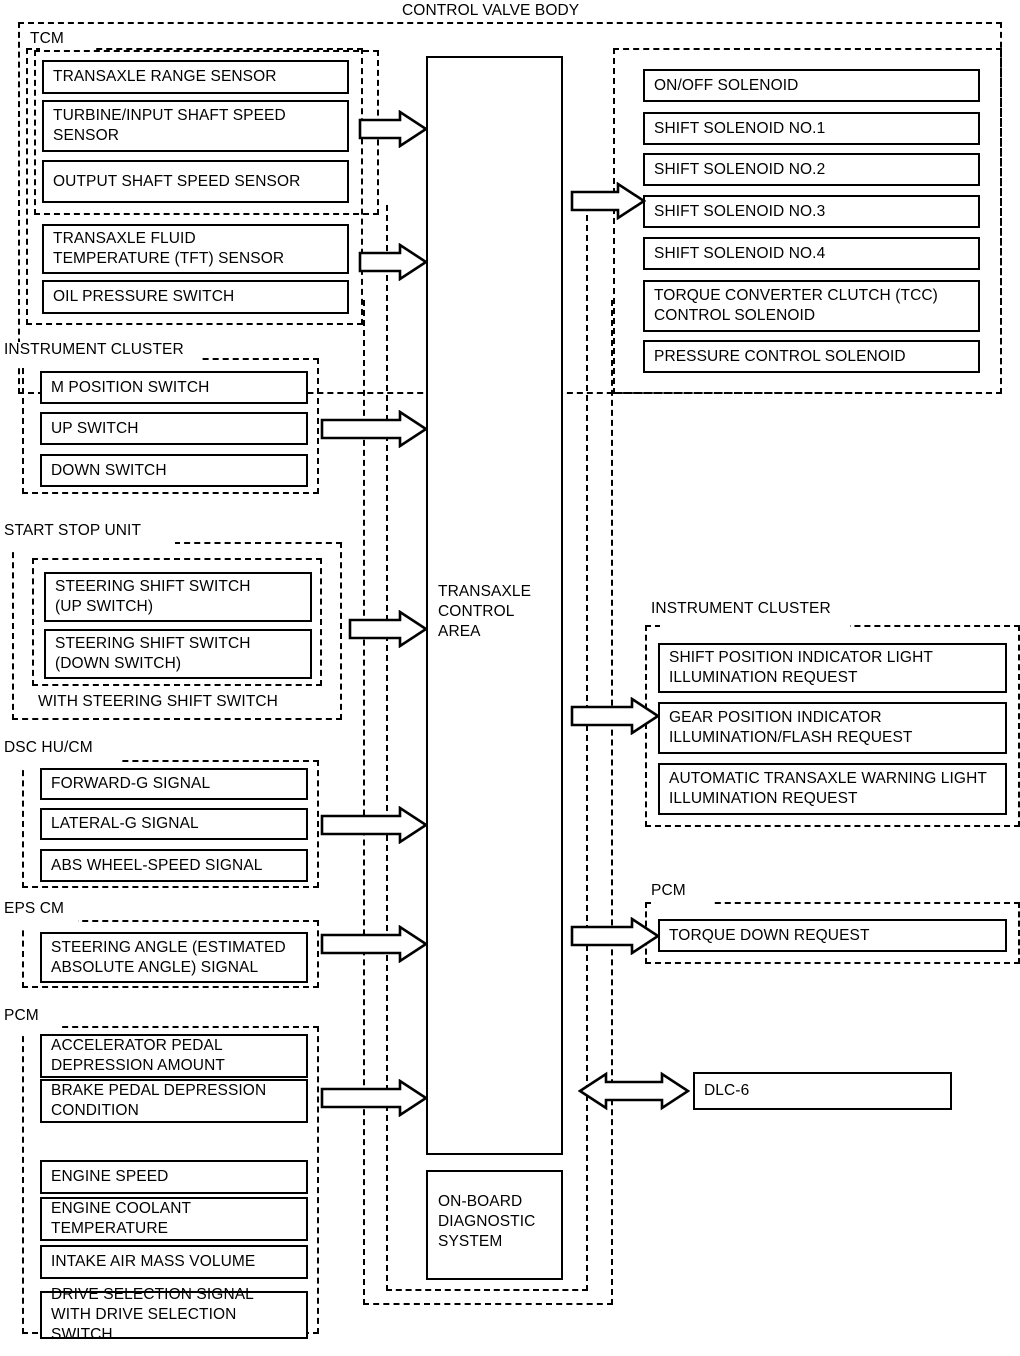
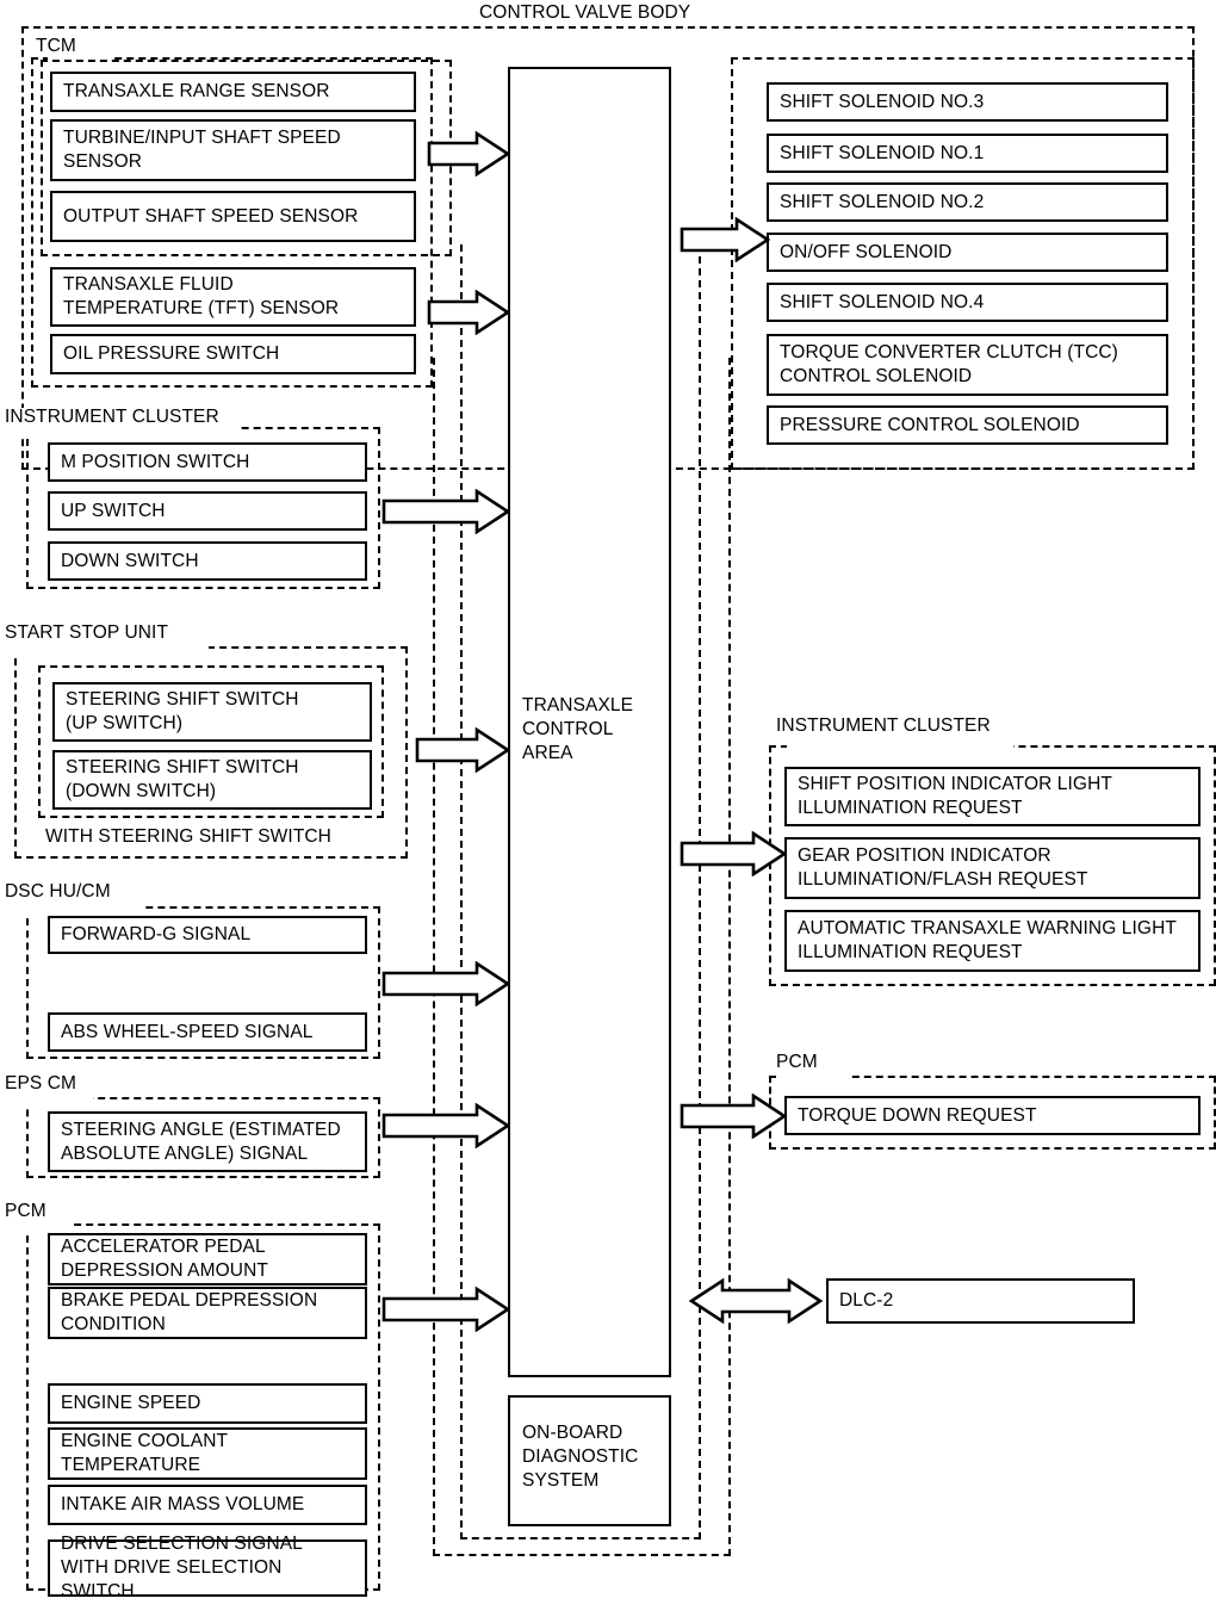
  CONTROL VALVE BODY
  TCM
  TRANSAXLE RANGE SENSOR
  TURBINE/INPUT SHAFT SPEED
  SENSOR
  OUTPUT SHAFT SPEED SENSOR
  TRANSAXLE FLUID
  TEMPERATURE (TFT) SENSOR
  OIL PRESSURE SWITCH
  INSTRUMENT CLUSTER
  M POSITION SWITCH
  UP SWITCH
  DOWN SWITCH
  START STOP UNIT
  WITH STEERING SHIFT SWITCH
  STEERING SHIFT SWITCH
  (UP SWITCH)
  STEERING SHIFT SWITCH
  (DOWN SWITCH)
  DSC HU/CM
  FORWARD-G SIGNAL
- LATERAL-G SIGNAL
  ABS WHEEL-SPEED SIGNAL
  EPS CM
  STEERING ANGLE (ESTIMATED
  ABSOLUTE ANGLE) SIGNAL
  PCM
  ACCELERATOR PEDAL
  DEPRESSION AMOUNT
  BRAKE PEDAL DEPRESSION
  CONDITION
  ENGINE SPEED
  ENGINE COOLANT
  TEMPERATURE
  INTAKE AIR MASS VOLUME
  DRIVE SELECTION SIGNAL
  WITH DRIVE SELECTION SWITCH
  TRANSAXLE
  CONTROL
  AREA
  ON-BOARD
  DIAGNOSTIC
  SYSTEM
- ON/OFF SOLENOID
+ SHIFT SOLENOID NO.3
  SHIFT SOLENOID NO.1
  SHIFT SOLENOID NO.2
- SHIFT SOLENOID NO.3
+ ON/OFF SOLENOID
  SHIFT SOLENOID NO.4
  TORQUE CONVERTER CLUTCH (TCC)
  CONTROL SOLENOID
  PRESSURE CONTROL SOLENOID
  INSTRUMENT CLUSTER
  SHIFT POSITION INDICATOR LIGHT
  ILLUMINATION REQUEST
  GEAR POSITION INDICATOR
  ILLUMINATION/FLASH REQUEST
  AUTOMATIC TRANSAXLE WARNING LIGHT
  ILLUMINATION REQUEST
  PCM
  TORQUE DOWN REQUEST
- DLC-6
+ DLC-2
